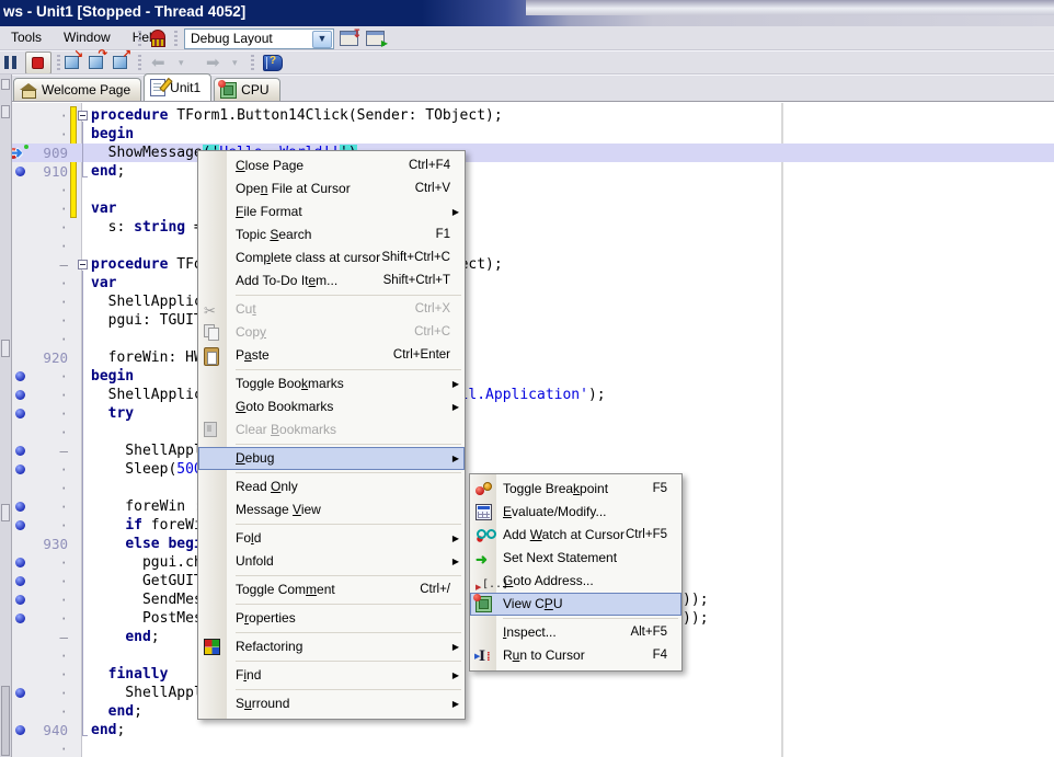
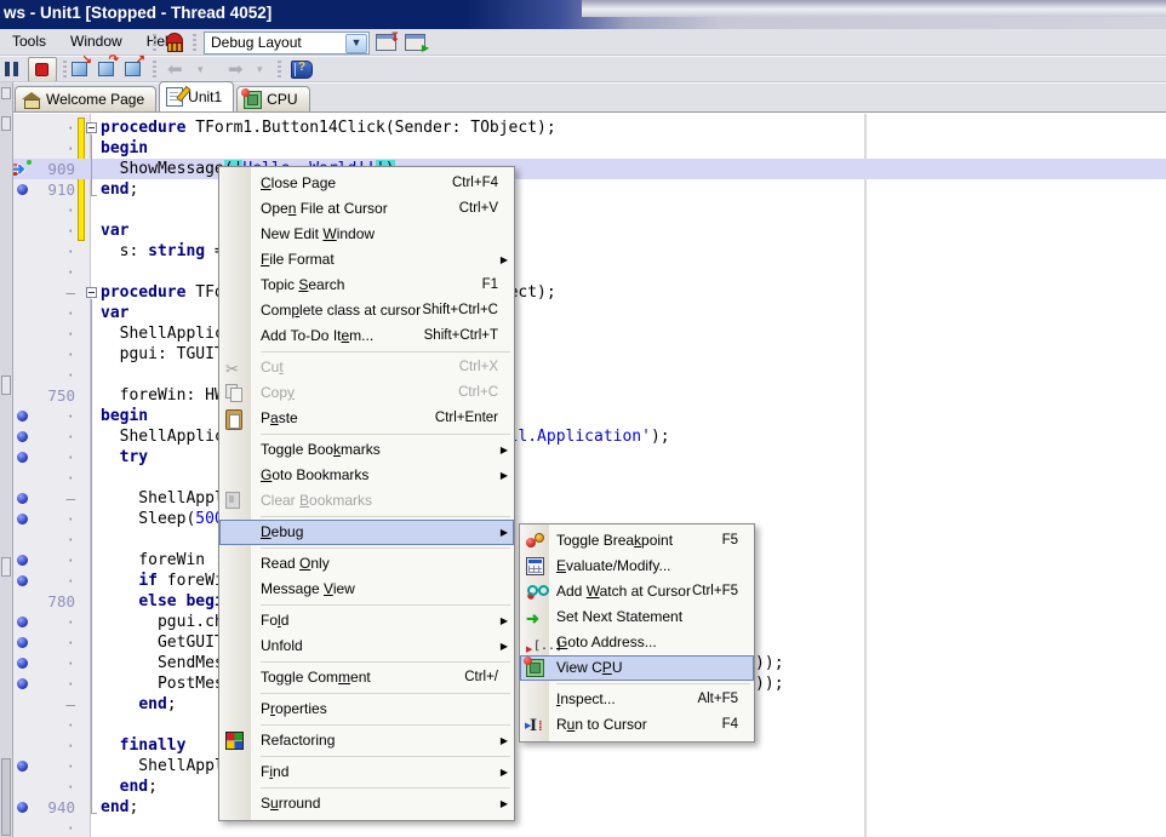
  ws - Unit1 [Stopped - Thread 4052]
  Tools Window e
  Debug Layout
  ▼
  ↘
  ↷
  ↗
  ⬅
  ▾
  ➡
  ▾
  Welcome Page
  Unit1
  CPU
  ·
  procedure TForm1.Button14Click(Sender: TObject);
  ·
  begin
  ➜
  909
  910
  end;
  ·
  ·
  var
  ·
  s: string
  ·
  –
  procedure TF ct);
  ·
  var
  ·
  ShellAppli
  ·
  pgui: TGUI
  ·
- 920
+ 750
  foreWin: H
  ·
  begin
  ·
  ShellAppli l.Application');
  ·
  try
  ·
  –
  ShellApp
  ·
  Sleep(50
  ·
  ·
  foreWin
  ·
  if foreW
- 930
+ 780
  else beg
  ·
  pgui.c
  ·
  GetGUI
  ·
  SendMe ));
  ·
  PostMe ));
  –
  end;
  ·
  ·
  finally
  ·
  ShellApp
  ·
  end;
  940
  end;
  ·
  Close Page
  Ctrl+F4
  Open File at Cursor
  Ctrl+V
+ New Edit Window
  File Format
  ▶
  Topic Search
  F1
  Complete class at cursor
  Shift+Ctrl+C
  Add To-Do Item...
  Shift+Ctrl+T
  Cut
  Ctrl+X
  Copy
  Ctrl+C
  Paste
  Ctrl+Enter
  Toggle Bookmarks
  ▶
  Goto Bookmarks
  ▶
  Clear Bookmarks
  Debug
  ▶
  Read Only
  Message View
  Fold
  ▶
  Unfold
  ▶
  Toggle Comment
  Ctrl+/
  Properties
  Refactoring
  ▶
  Find
  ▶
  Surround
  ▶
  Toggle Breakpoint
  F5
  Evaluate/Modify...
  Add Watch at Cursor
  Ctrl+F5
  Set Next Statement
  Goto Address...
  View CPU
  Inspect...
  Alt+F5
  Run to Cursor
  F4
